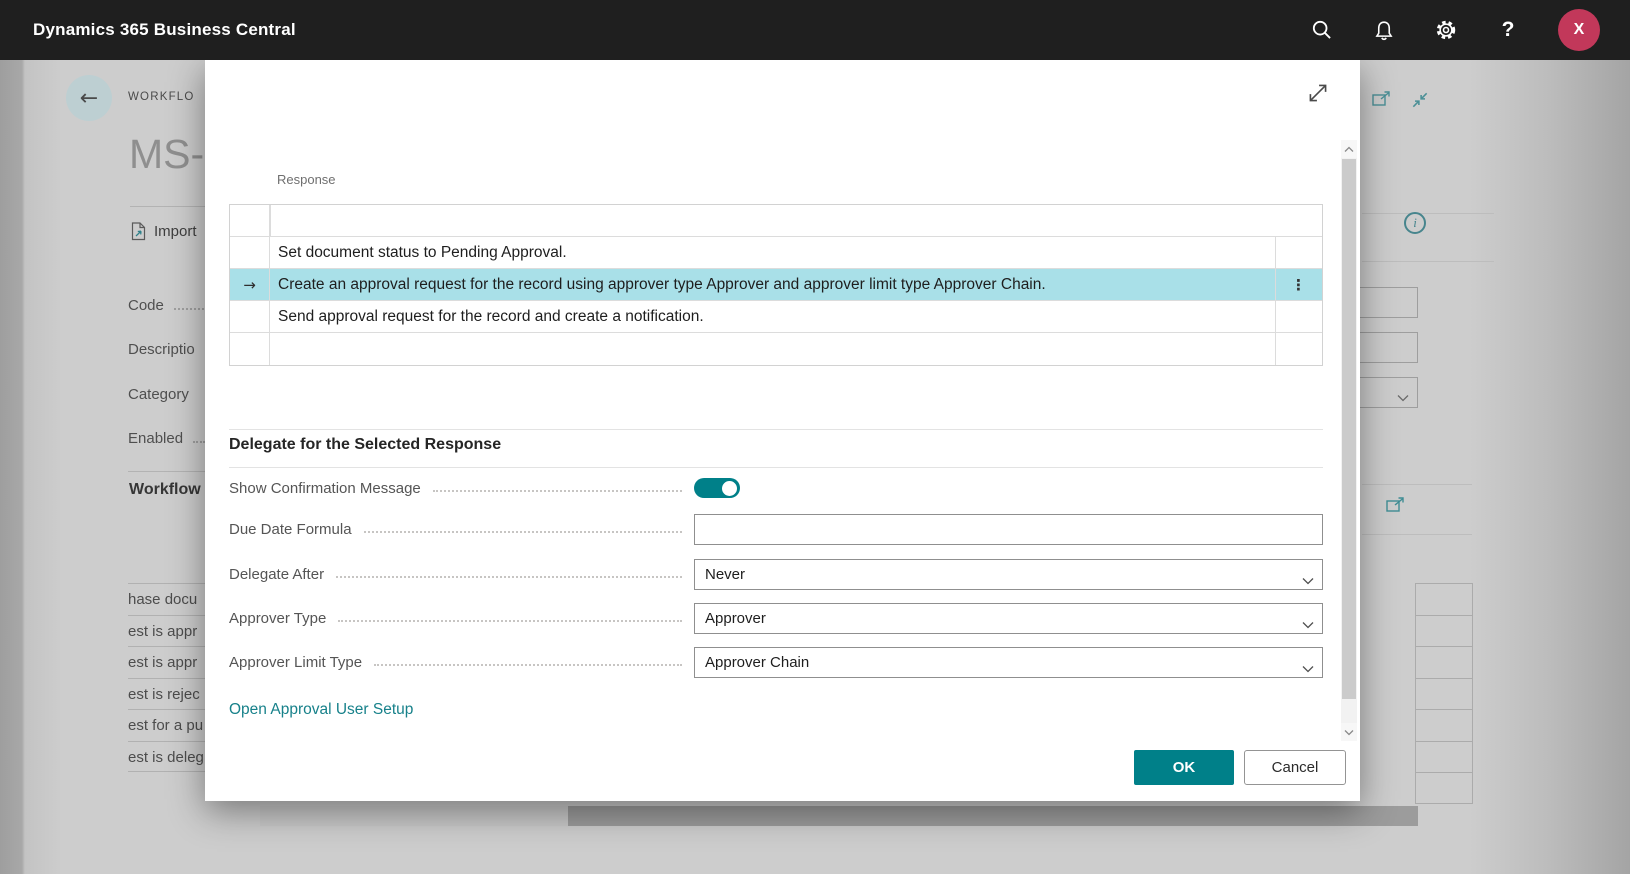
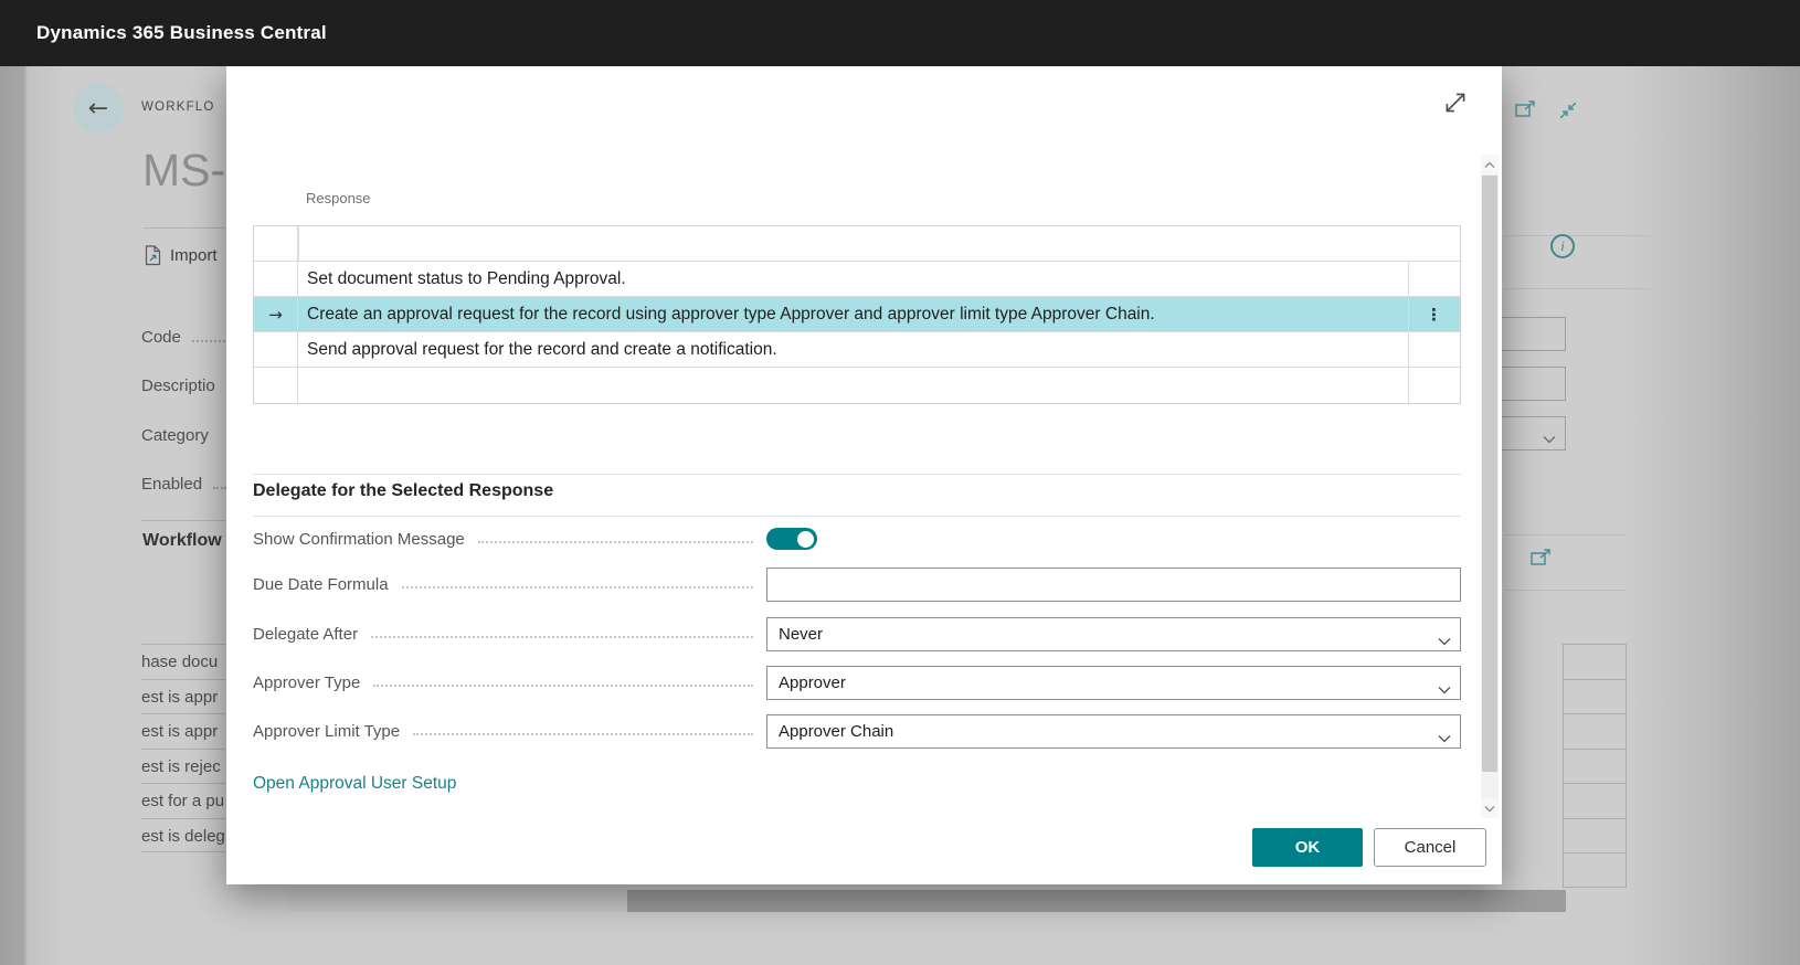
  Dynamics 365 Business Central
- ?
- X
  ←
  WORKFLO
  MS-
  Import
  Code
  Descriptio
  Category
  Enabled
  Workflow
  hase docu
  est is appr
  est is appr
  est is rejec
  est for a pu
  est is deleg
  i
  Response
  Set document status to Pending Approval.
  →
  Create an approval request for the record using approver type Approver and approver limit type Approver Chain.
  ⋮
  Send approval request for the record and create a notification.
  Delegate for the Selected Response
  Show Confirmation Message
  Due Date Formula
  Delegate After
  Never
  Approver Type
  Approver
  Approver Limit Type
  Approver Chain
  Open Approval User Setup
  OK
  Cancel
